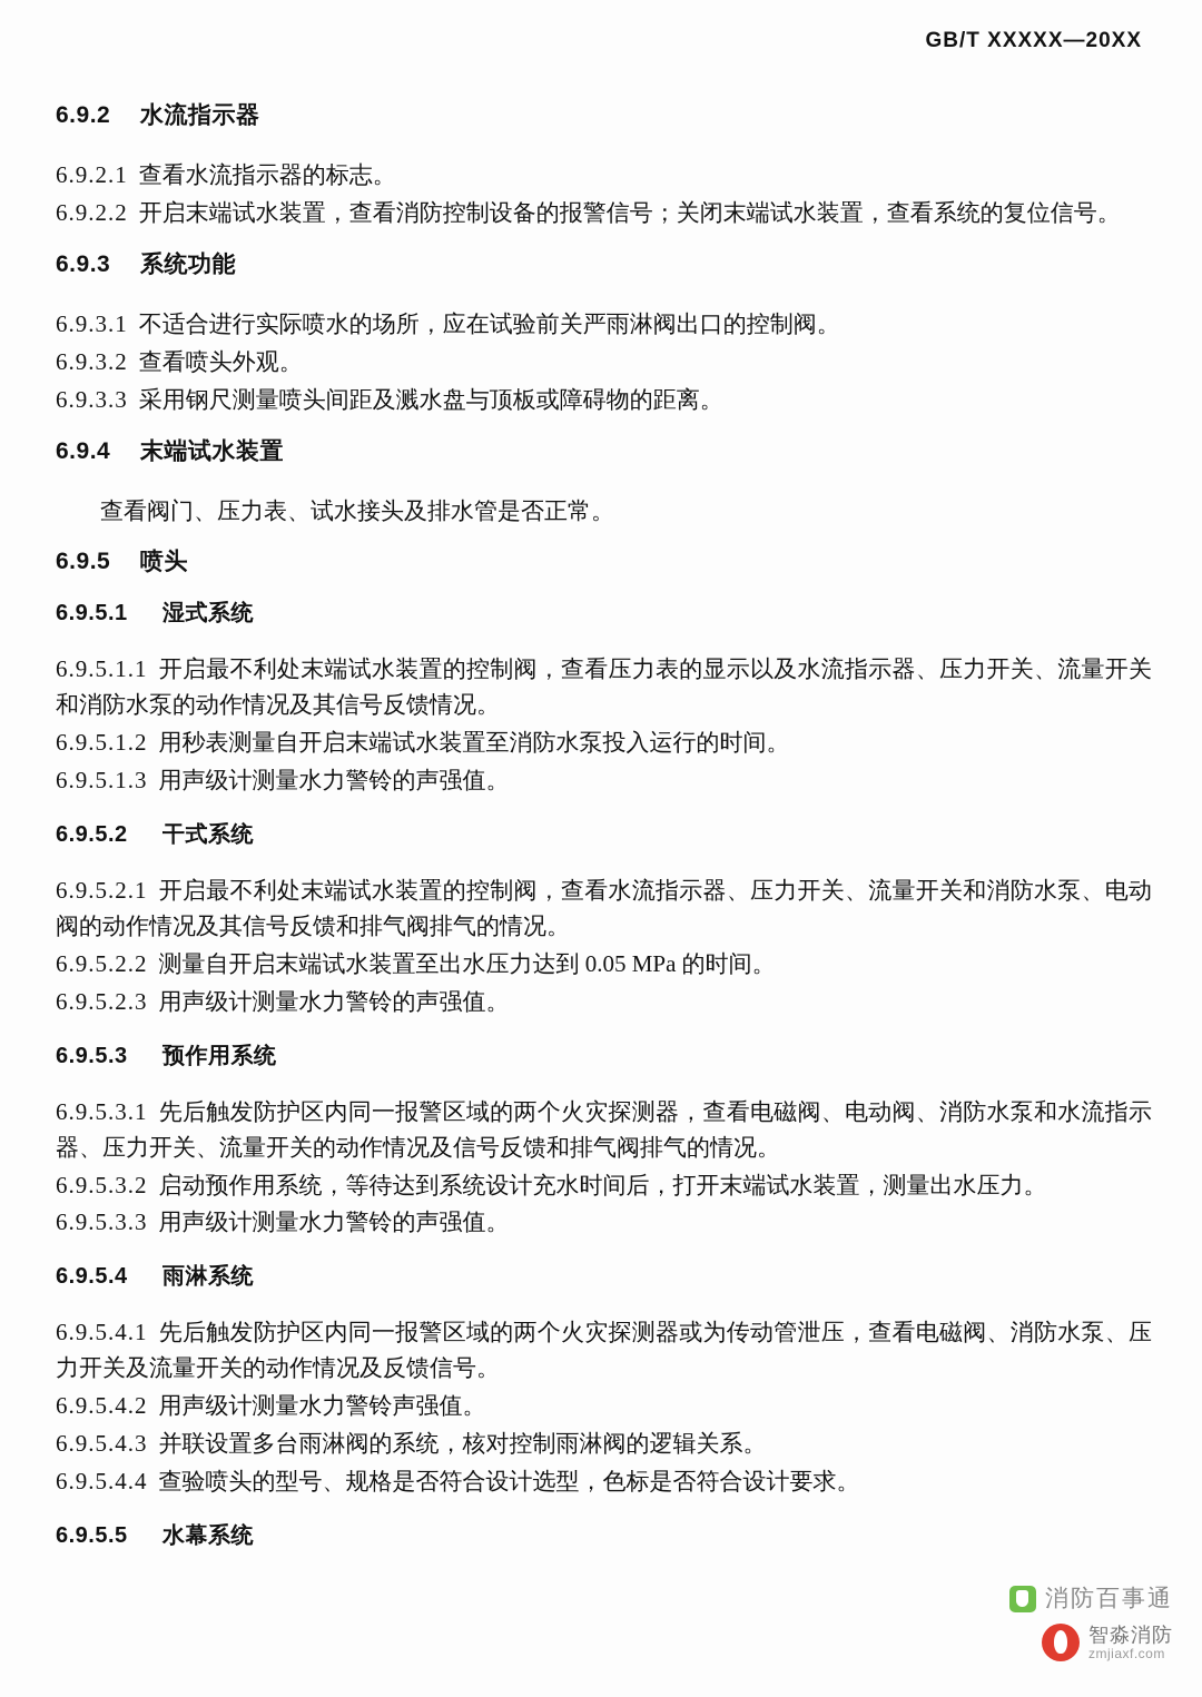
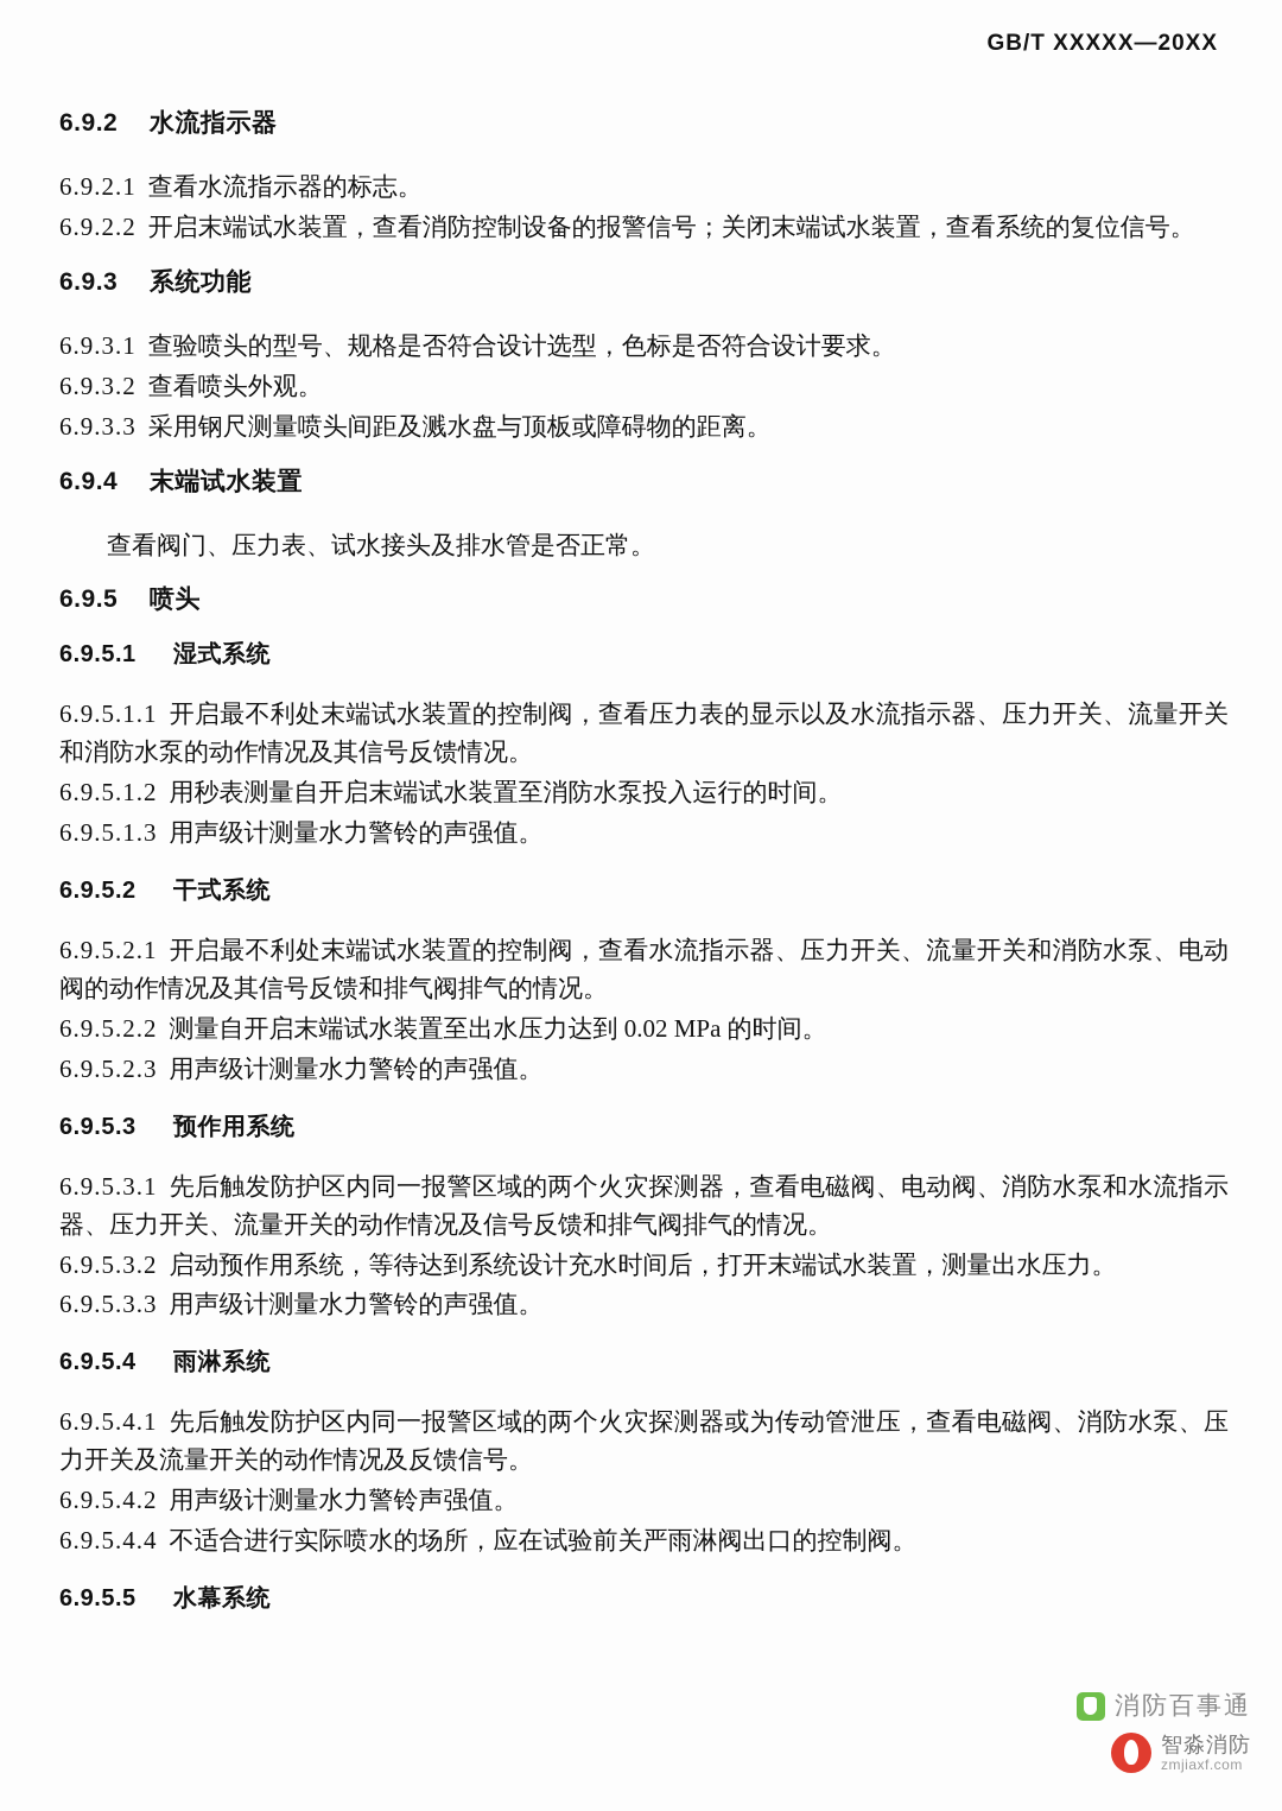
  GB/T XXXXX—20XX
  6.9.2 水流指示器
  6.9.2.1 查看水流指示器的标志。
  6.9.2.2 开启末端试水装置，查看消防控制设备的报警信号；关闭末端试水装置，查看系统的复位信号。
  6.9.3 系统功能
- 6.9.3.1 不适合进行实际喷水的场所，应在试验前关严雨淋阀出口的控制阀。
+ 6.9.3.1 查验喷头的型号、规格是否符合设计选型，色标是否符合设计要求。
  6.9.3.2 查看喷头外观。
  6.9.3.3 采用钢尺测量喷头间距及溅水盘与顶板或障碍物的距离。
  6.9.4 末端试水装置
  查看阀门、压力表、试水接头及排水管是否正常。
  6.9.5 喷头
  6.9.5.1 湿式系统
  6.9.5.1.1 开启最不利处末端试水装置的控制阀，查看压力表的显示以及水流指示器、压力开关、流量开关和消防水泵的动作情况及其信号反馈情况。
  6.9.5.1.2 用秒表测量自开启末端试水装置至消防水泵投入运行的时间。
  6.9.5.1.3 用声级计测量水力警铃的声强值。
  6.9.5.2 干式系统
  6.9.5.2.1 开启最不利处末端试水装置的控制阀，查看水流指示器、压力开关、流量开关和消防水泵、电动阀的动作情况及其信号反馈和排气阀排气的情况。
- 6.9.5.2.2 测量自开启末端试水装置至出水压力达到 0.05 MPa 的时间。
+ 6.9.5.2.2 测量自开启末端试水装置至出水压力达到 0.02 MPa 的时间。
  6.9.5.2.3 用声级计测量水力警铃的声强值。
  6.9.5.3 预作用系统
  6.9.5.3.1 先后触发防护区内同一报警区域的两个火灾探测器，查看电磁阀、电动阀、消防水泵和水流指示器、压力开关、流量开关的动作情况及信号反馈和排气阀排气的情况。
  6.9.5.3.2 启动预作用系统，等待达到系统设计充水时间后，打开末端试水装置，测量出水压力。
  6.9.5.3.3 用声级计测量水力警铃的声强值。
  6.9.5.4 雨淋系统
  6.9.5.4.1 先后触发防护区内同一报警区域的两个火灾探测器或为传动管泄压，查看电磁阀、消防水泵、压力开关及流量开关的动作情况及反馈信号。
  6.9.5.4.2 用声级计测量水力警铃声强值。
- 6.9.5.4.3 并联设置多台雨淋阀的系统，核对控制雨淋阀的逻辑关系。
- 6.9.5.4.4 查验喷头的型号、规格是否符合设计选型，色标是否符合设计要求。
+ 6.9.5.4.4 不适合进行实际喷水的场所，应在试验前关严雨淋阀出口的控制阀。
  6.9.5.5 水幕系统
  消防百事通
  智淼消防
  zmjiaxf.com
